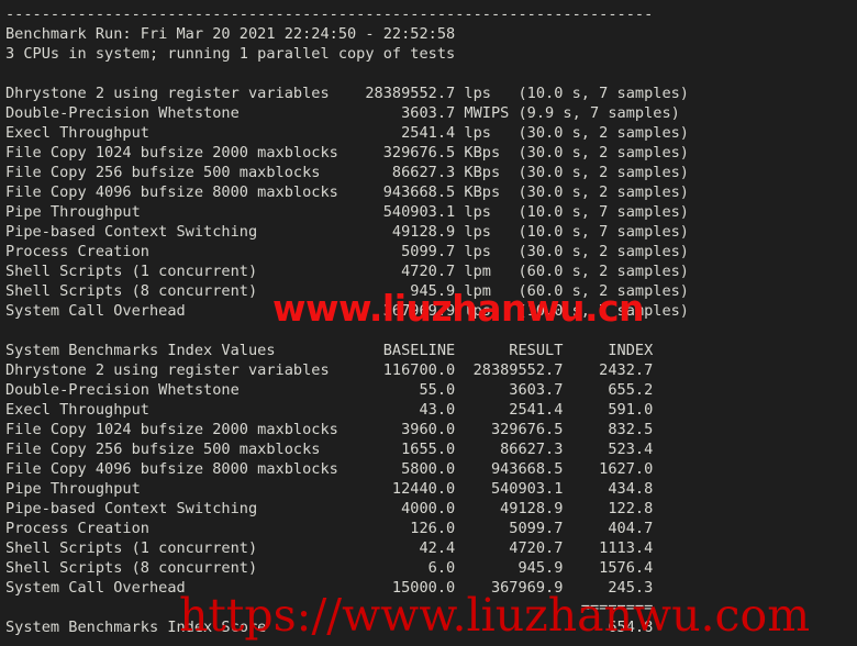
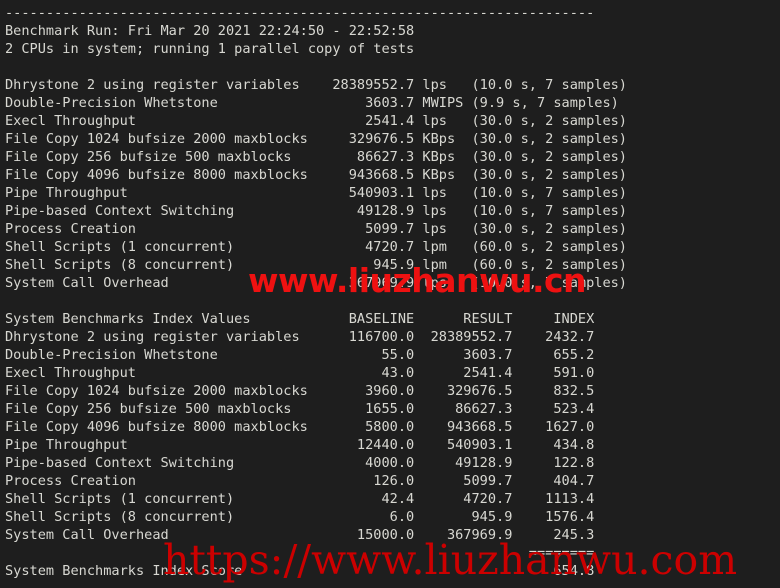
  ------------------------------------------------------------------------
  Benchmark Run: Fri Mar 20 2021 22:24:50 - 22:52:58
- 3 CPUs in system; running 1 parallel copy of tests
+ 2 CPUs in system; running 1 parallel copy of tests
  Dhrystone 2 using register variables 28389552.7 lps (10.0 s, 7 samples)
  Double-Precision Whetstone 3603.7 MWIPS (9.9 s, 7 samples)
  Execl Throughput 2541.4 lps (30.0 s, 2 samples)
  File Copy 1024 bufsize 2000 maxblocks 329676.5 KBps (30.0 s, 2 samples)
  File Copy 256 bufsize 500 maxblocks 86627.3 KBps (30.0 s, 2 samples)
  File Copy 4096 bufsize 8000 maxblocks 943668.5 KBps (30.0 s, 2 samples)
  Pipe Throughput 540903.1 lps (10.0 s, 7 samples)
  Pipe-based Context Switching 49128.9 lps (10.0 s, 7 samples)
  Process Creation 5099.7 lps (30.0 s, 2 samples)
  Shell Scripts (1 concurrent) 4720.7 lpm (60.0 s, 2 samples)
  Shell Scripts (8 concurrent) 945.9 lpm (60.0 s, 2 samples)
  System Call Overhead 367969.9 lps (10.0 s, 7 samples)
  System Benchmarks Index Values BASELINE RESULT INDEX
  Dhrystone 2 using register variables 116700.0 28389552.7 2432.7
  Double-Precision Whetstone 55.0 3603.7 655.2
  Execl Throughput 43.0 2541.4 591.0
  File Copy 1024 bufsize 2000 maxblocks 3960.0 329676.5 832.5
  File Copy 256 bufsize 500 maxblocks 1655.0 86627.3 523.4
  File Copy 4096 bufsize 8000 maxblocks 5800.0 943668.5 1627.0
  Pipe Throughput 12440.0 540903.1 434.8
  Pipe-based Context Switching 4000.0 49128.9 122.8
  Process Creation 126.0 5099.7 404.7
  Shell Scripts (1 concurrent) 42.4 4720.7 1113.4
  Shell Scripts (8 concurrent) 6.0 945.9 1576.4
  System Call Overhead 15000.0 367969.9 245.3
  ========
  System Benchmarks Index Score 654.8
  www.liuzhanwu.cn
  https://www.liuzhanwu.com
